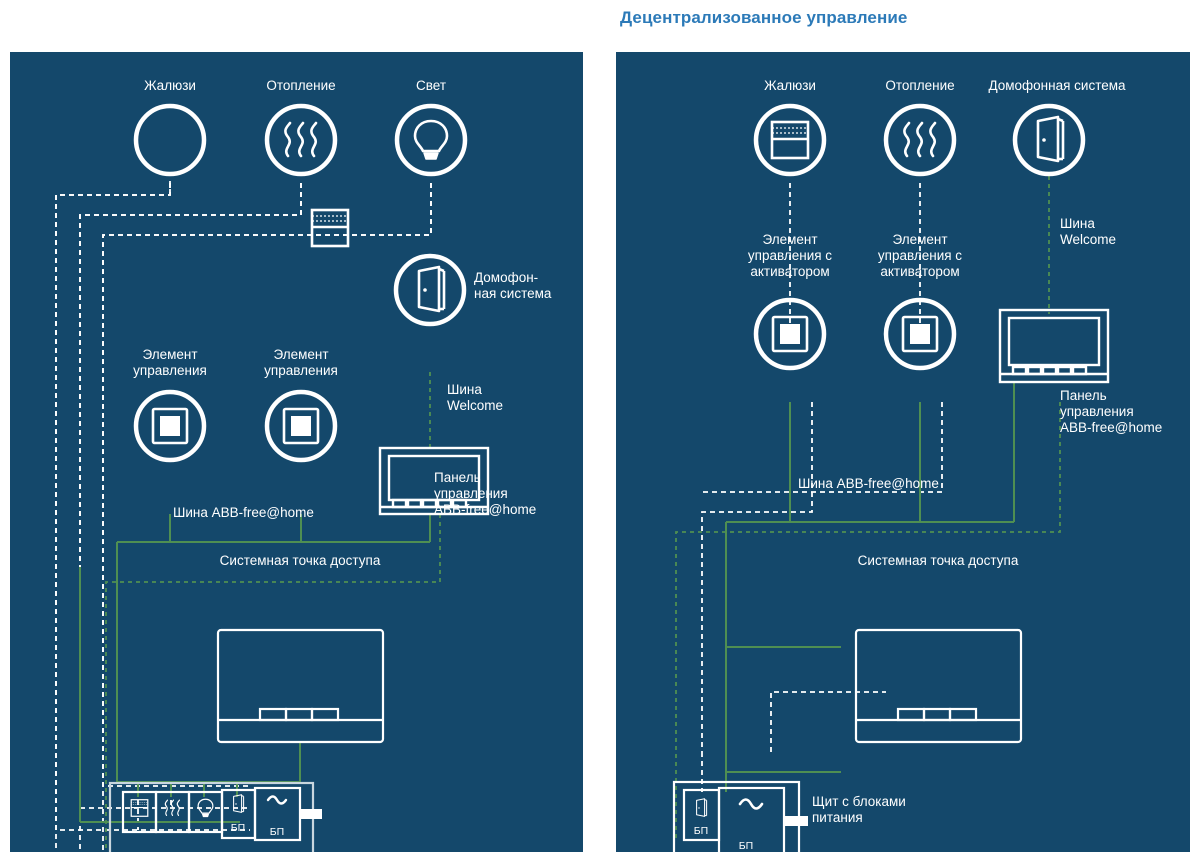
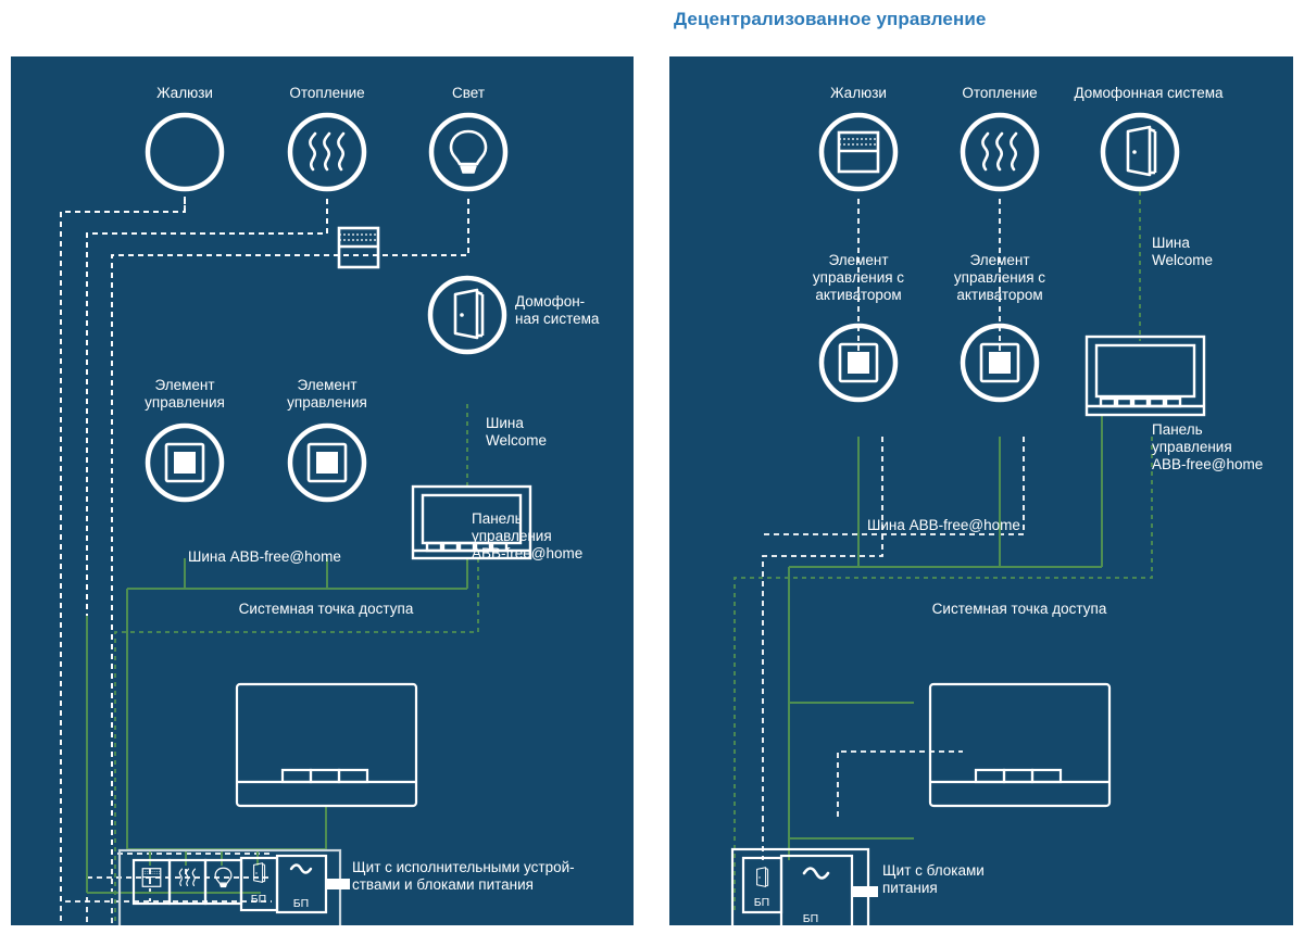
  Децентрализованное управление
  БП
  БП
  Жалюзи
  Отопление
  Свет
  Домофон-
  ная система
  Шина
  Welcome
  Элемент
  управления
  Элемент
  управления
  Панель
  управления
  ABB-free@home
  Шина ABB-free@home
  Системная точка доступа
+ Щит с исполнительными устрой-
+ ствами и блоками питания
  БП
  БП
  Жалюзи
  Отопление
  Домофонная система
  Элемент
  управления с
  активатором
  Элемент
  управления с
  активатором
  Шина
  Welcome
  Панель
  управления
  ABB-free@home
  Шина ABB-free@home
  Системная точка доступа
  Щит с блоками
  питания
